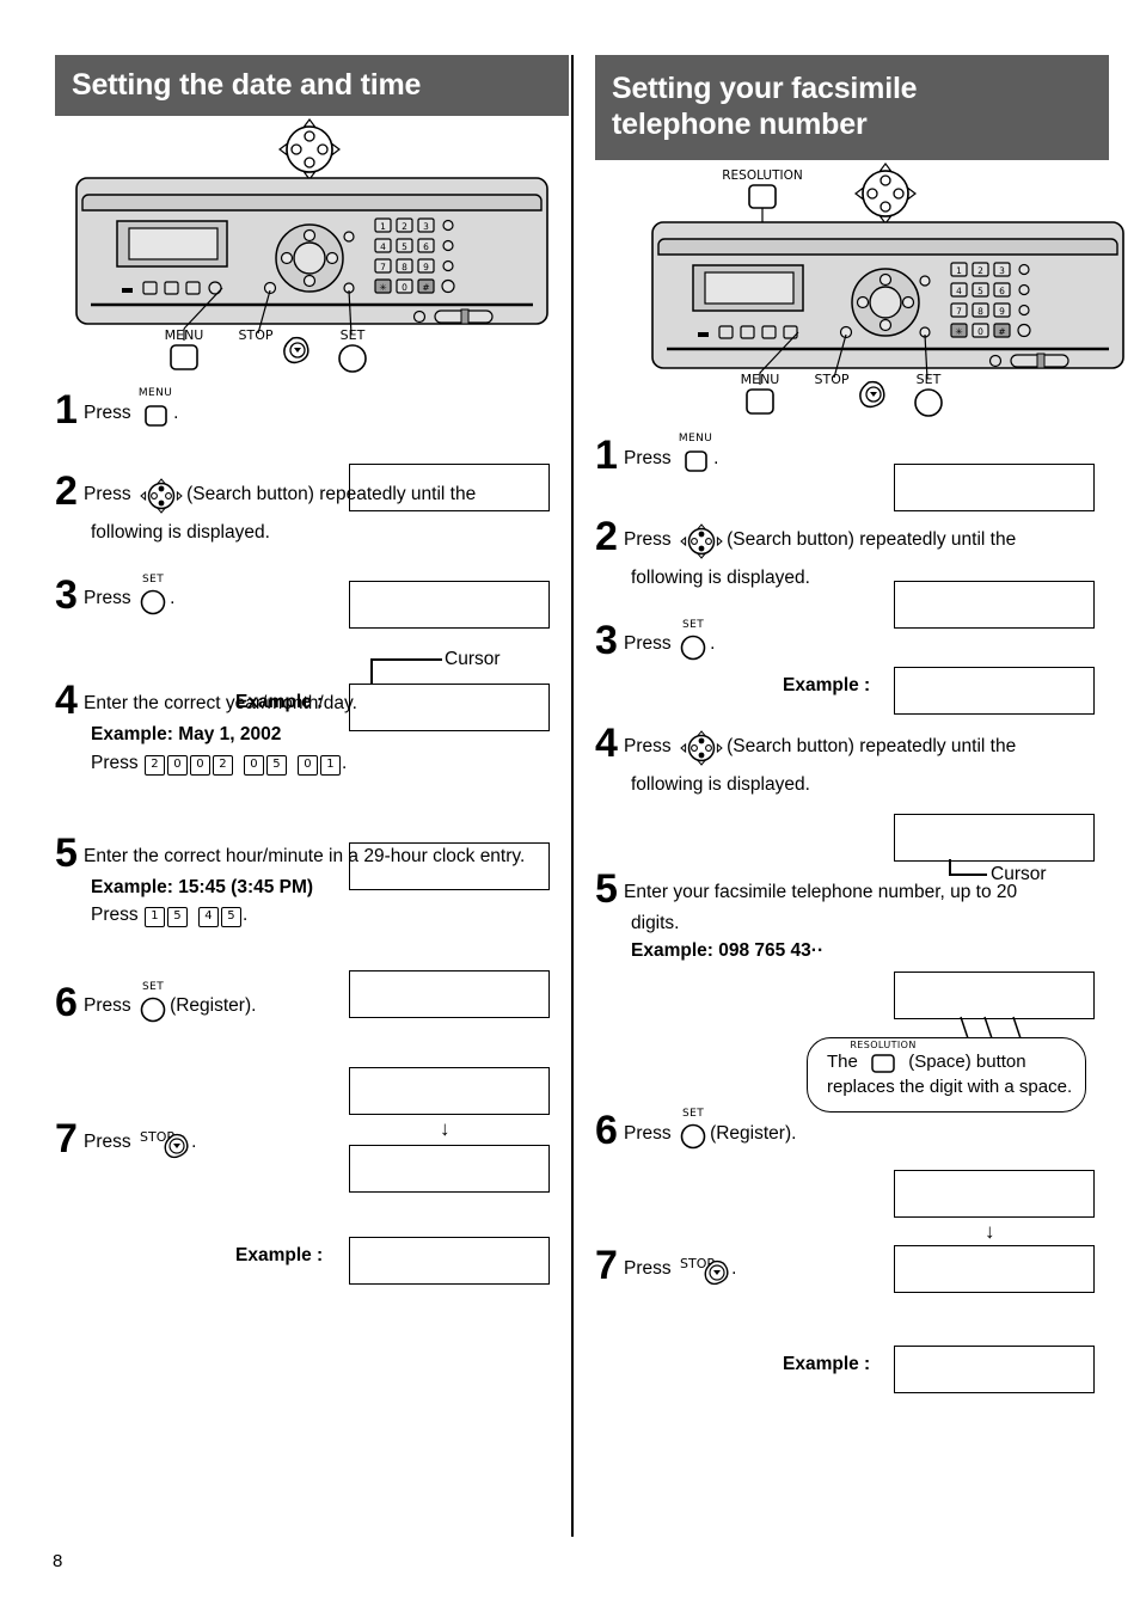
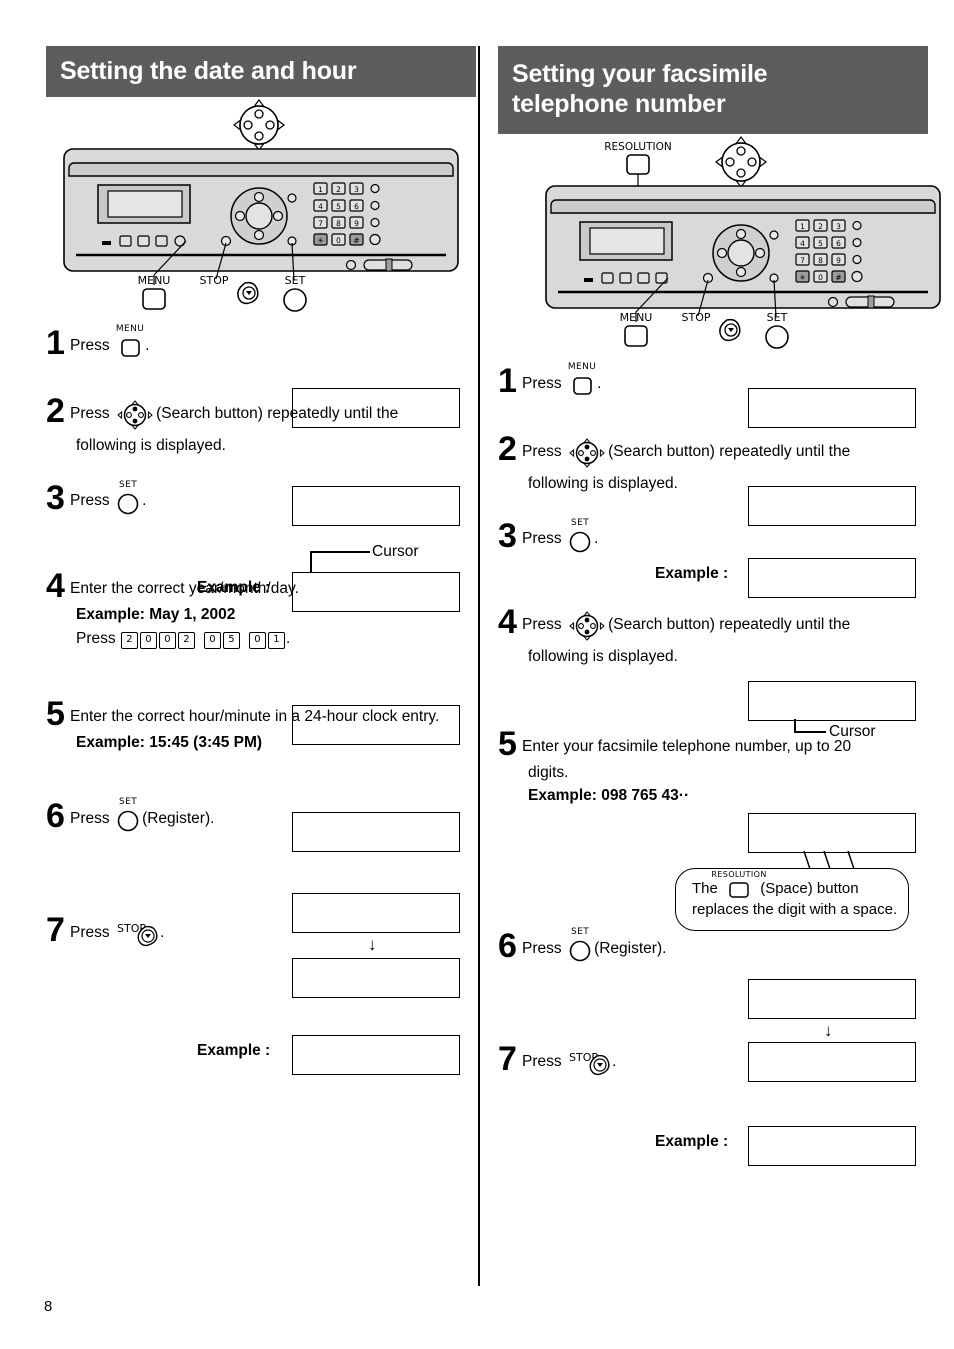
- Setting the date and time
+ Setting the date and hour
  1
  2
  3
  4
  5
  6
  7
  8
  9
  ✳
  0
  #
  MENU
  STOP
  SET
  1 Press
  MENU
  .
  2 Press (Search button) repeatedly until the
  following is displayed.
  3 Press
  SET
  .
  Cursor
  Example :
  4 Enter the correct year/month/day.
  Example: May 1, 2002
  Press 2 0 0 2 0 5 0 1 .
- 5 Enter the correct hour/minute in a 29-hour clock entry.
+ 5 Enter the correct hour/minute in a 24-hour clock entry.
  Example: 15:45 (3:45 PM)
- Press 1 5 4 5 .
  6 Press
  SET
  (Register).
  ↓
  7 Press
  STO
  .
  Example :
  Setting your facsimile
  telephone number
  RESOLUTION
  1
  2
  3
  4
  5
  6
  7
  8
  9
  ✳
  0
  #
  MENU
  STOP
  SET
  1 Press
  MENU
  .
  2 Press (Search button) repeatedly until the
  following is displayed.
  3 Press
  SET
  .
  Example :
  4 Press (Search button) repeatedly until the
  following is displayed.
  Cursor
  5 Enter your facsimile telephone number, up to 20
  digits.
  Example: 098 765 43··
  The
  RESOLUTION
  (Space) button
  replaces the digit with a space.
  6 Press
  SET
  (Register).
  ↓
  7 Press
  STO
  .
  Example :
  8
